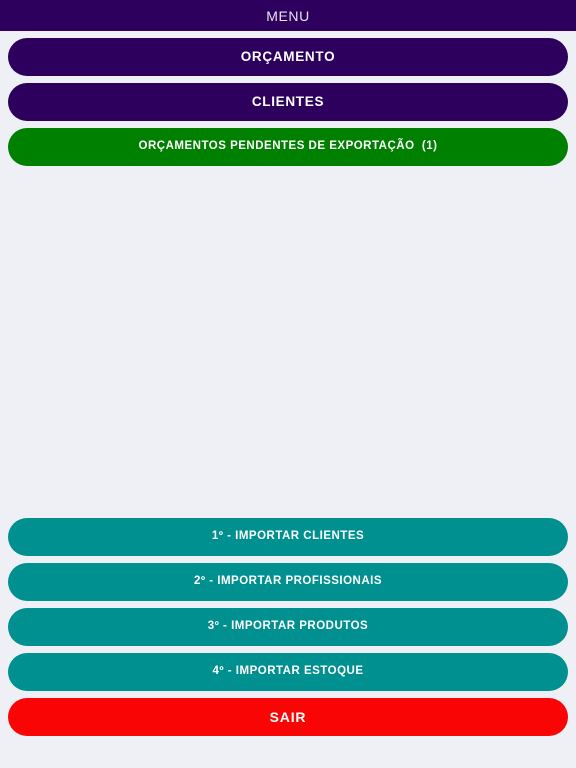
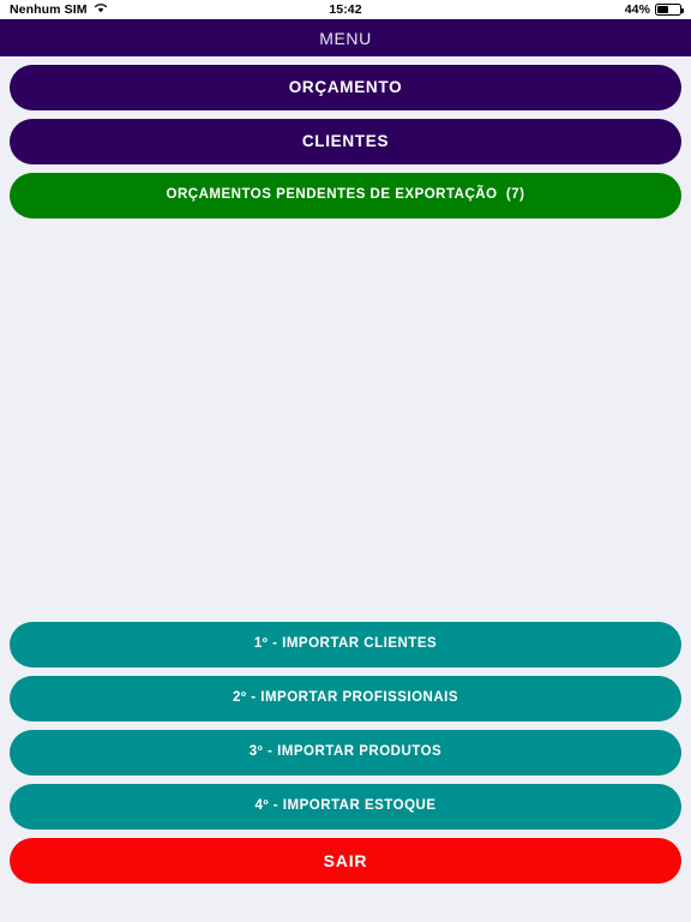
+ Nenhum SIM
+ 15:42
+ 44%
  MENU
  ORÇAMENTO
  CLIENTES
- ORÇAMENTOS PENDENTES DE EXPORTAÇÃO (1)
+ ORÇAMENTOS PENDENTES DE EXPORTAÇÃO (7)
  1º - IMPORTAR CLIENTES
  2º - IMPORTAR PROFISSIONAIS
  3º - IMPORTAR PRODUTOS
  4º - IMPORTAR ESTOQUE
  SAIR
